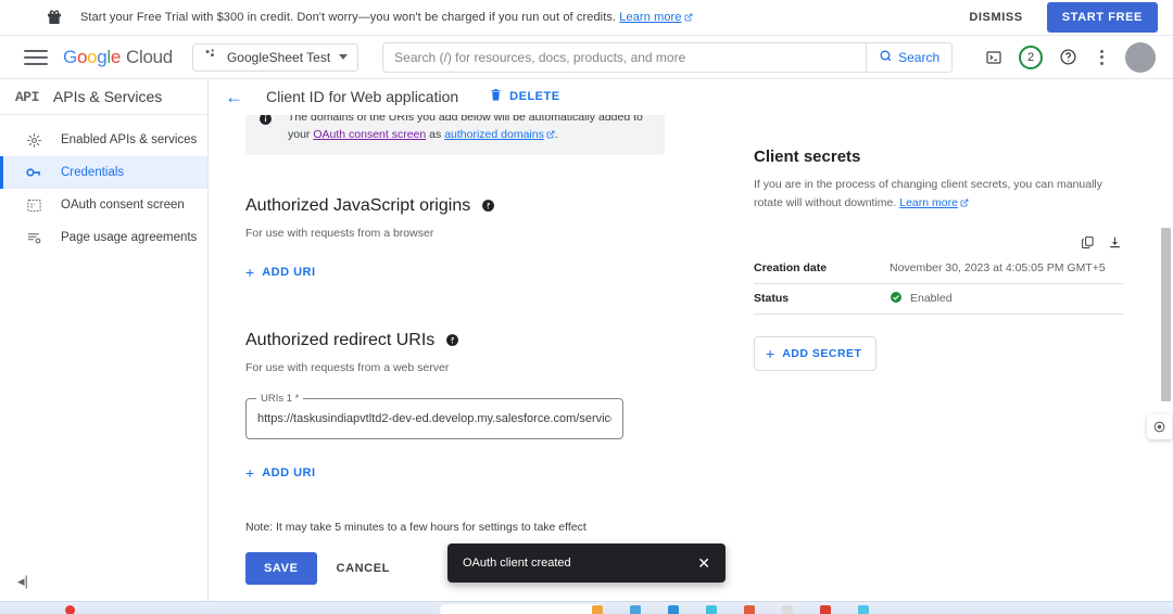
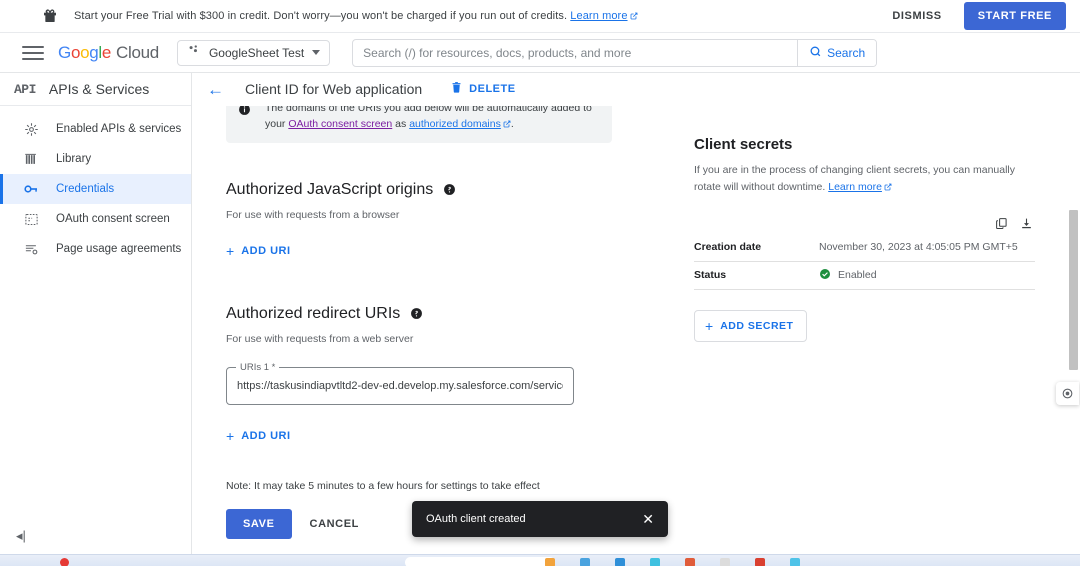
  Start your Free Trial with $300 in credit. Don't worry—you won't be charged if you run out of credits. Learn more
  DISMISS
  START FREE
  Google Cloud
  GoogleSheet Test
  Search (/) for resources, docs, products, and more
  Search
- 2
  API
  APIs & Services
  Enabled APIs & services
+ Library
  Credentials
  OAuth consent screen
  Page usage agreements
  ◂|
  ←
  Client ID for Web application
  DELETE
  The domains of the URIs you add below will be automatically added to
  your OAuth consent screen as authorized domains .
  Authorized JavaScript origins
  For use with requests from a browser
  +
  ADD URI
  Authorized redirect URIs
  For use with requests from a web server
  URIs 1 *
  https://taskusindiapvtltd2-dev-ed.develop.my.salesforce.com/servic
  +
  ADD URI
  Note: It may take 5 minutes to a few hours for settings to take effect
  SAVE
  CANCEL
  Client secrets
  If you are in the process of changing client secrets, you can manually rotate will without downtime. Learn more
  Creation date
  November 30, 2023 at 4:05:05 PM GMT+5
  Status
  Enabled
  +
  ADD SECRET
  OAuth client created
  ✕
